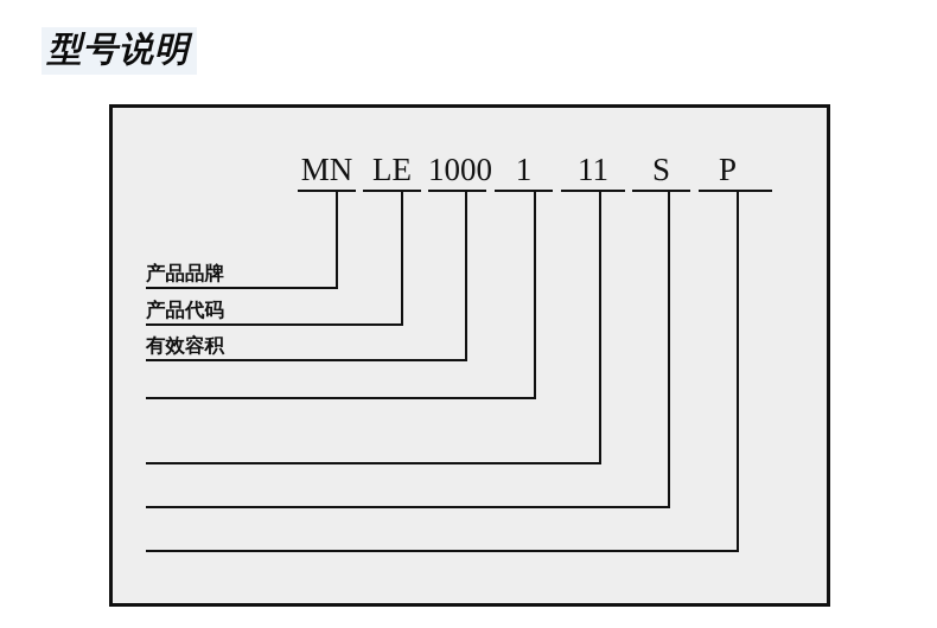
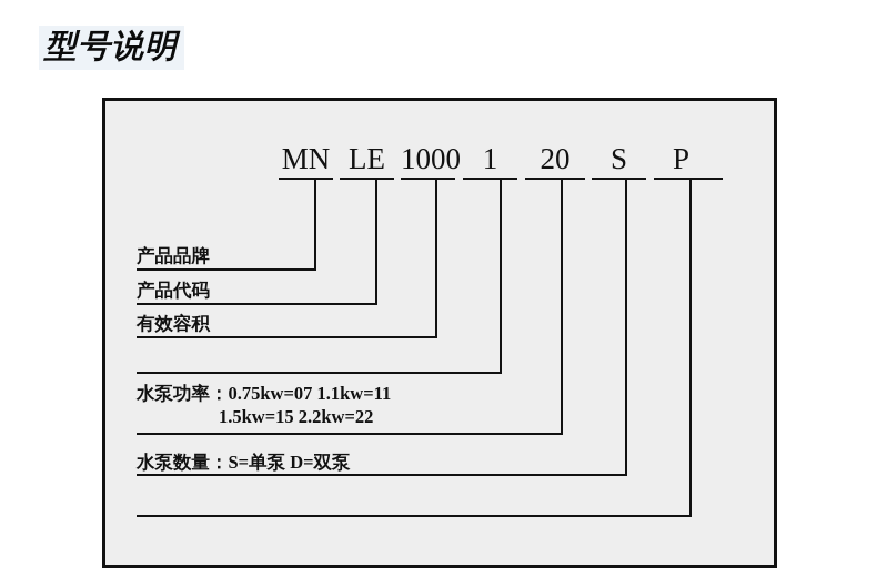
  型号说明
  MN
  LE
  1000
  1
- 11
+ 20
  S
  P
  产品品牌
  产品代码
  有效容积
+ 水泵功率：0.75kw=07 1.1kw=11
+ 1.5kw=15 2.2kw=22
+ 水泵数量：S=单泵 D=双泵
